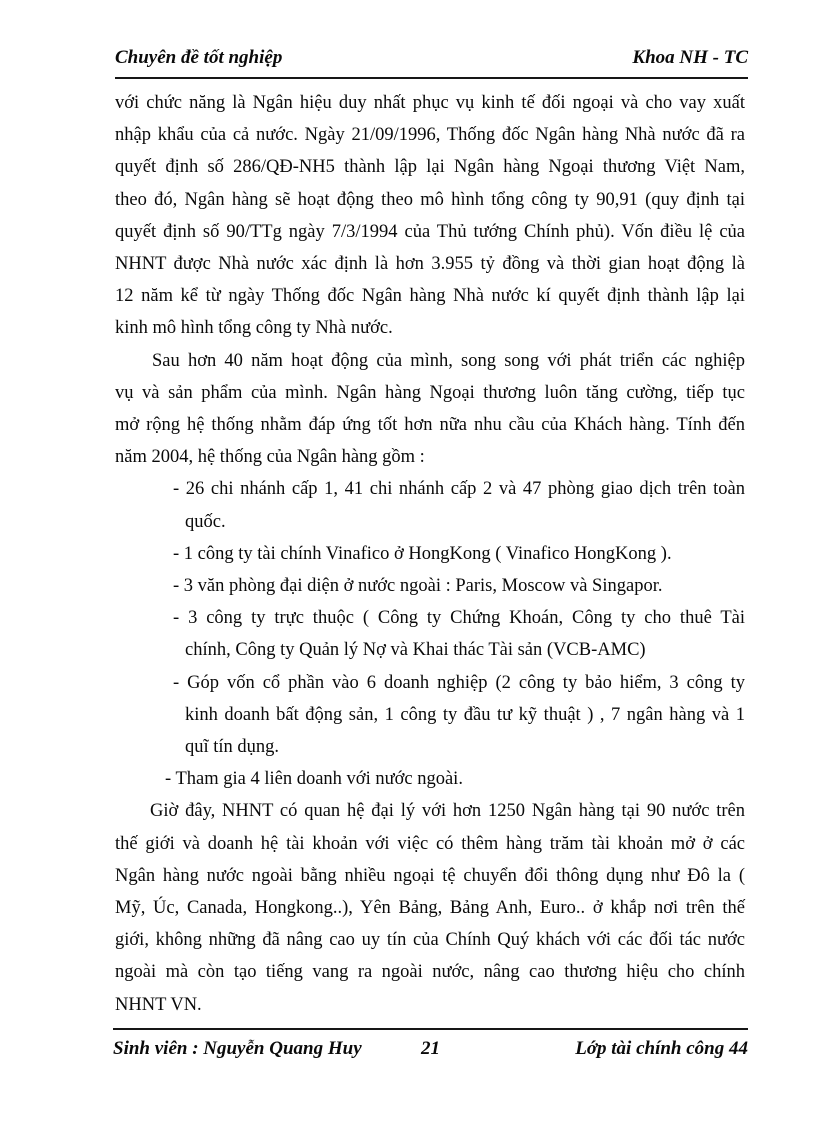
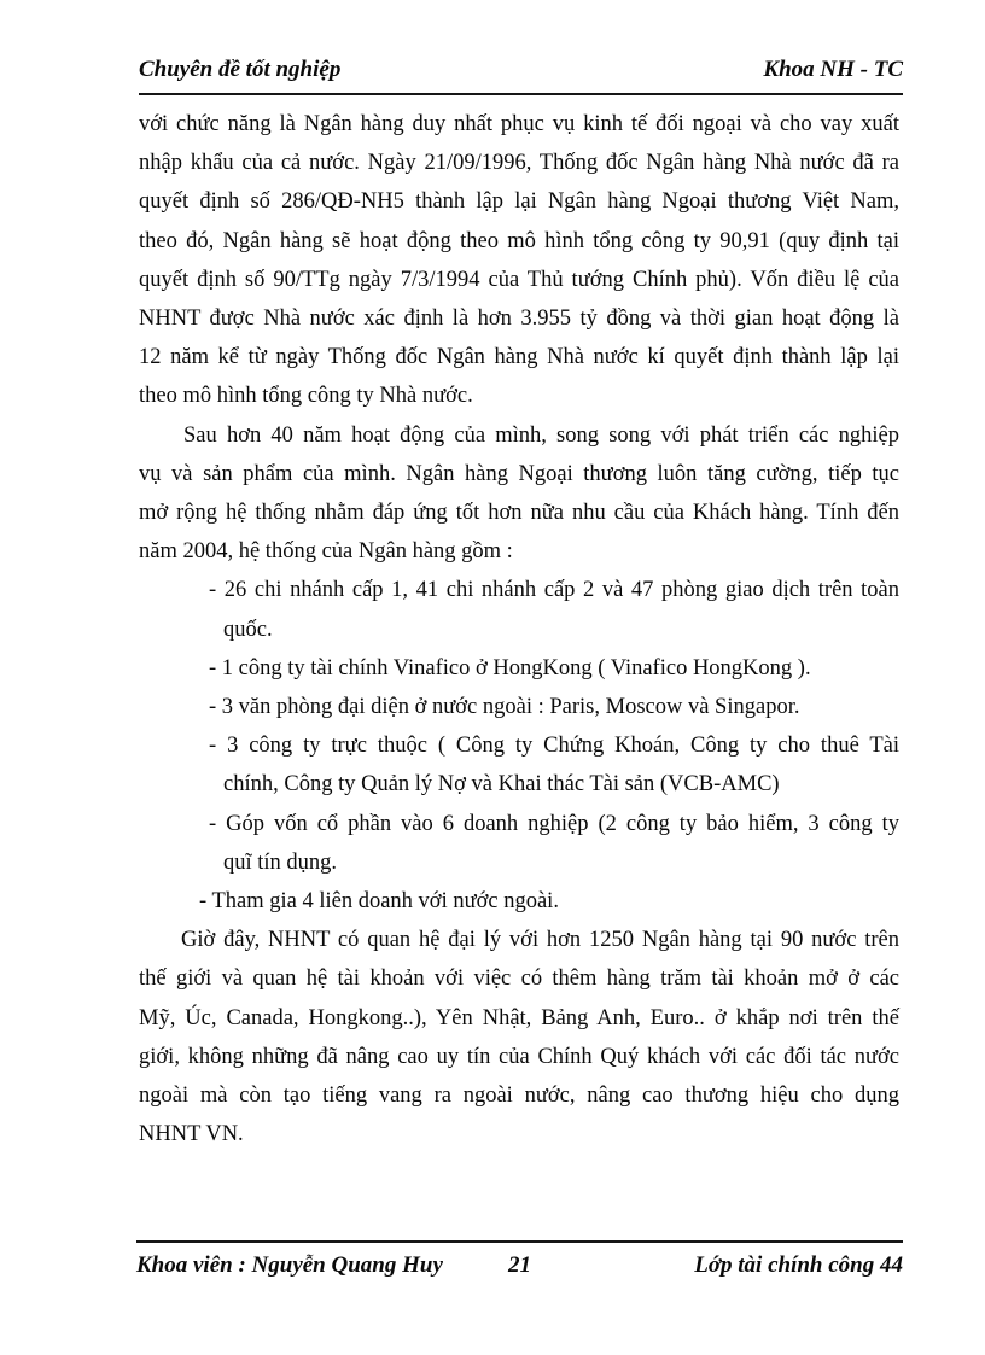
  Chuyên đề tốt nghiệp
  Khoa NH - TC
- với chức năng là Ngân hiệu duy nhất phục vụ kinh tế đối ngoại và cho vay xuất
+ với chức năng là Ngân hàng duy nhất phục vụ kinh tế đối ngoại và cho vay xuất
  nhập khẩu của cả nước. Ngày 21/09/1996, Thống đốc Ngân hàng Nhà nước đã ra
  quyết định số 286/QĐ-NH5 thành lập lại Ngân hàng Ngoại thương Việt Nam,
  theo đó, Ngân hàng sẽ hoạt động theo mô hình tổng công ty 90,91 (quy định tại
  quyết định số 90/TTg ngày 7/3/1994 của Thủ tướng Chính phủ). Vốn điều lệ của
  NHNT được Nhà nước xác định là hơn 3.955 tỷ đồng và thời gian hoạt động là
  12 năm kể từ ngày Thống đốc Ngân hàng Nhà nước kí quyết định thành lập lại
- kinh mô hình tổng công ty Nhà nước.
+ theo mô hình tổng công ty Nhà nước.
  Sau hơn 40 năm hoạt động của mình, song song với phát triển các nghiệp
  vụ và sản phẩm của mình. Ngân hàng Ngoại thương luôn tăng cường, tiếp tục
  mở rộng hệ thống nhằm đáp ứng tốt hơn nữa nhu cầu của Khách hàng. Tính đến
  năm 2004, hệ thống của Ngân hàng gồm :
  - 26 chi nhánh cấp 1, 41 chi nhánh cấp 2 và 47 phòng giao dịch trên toàn
  quốc.
  - 1 công ty tài chính Vinafico ở HongKong ( Vinafico HongKong ).
  - 3 văn phòng đại diện ở nước ngoài : Paris, Moscow và Singapor.
  - 3 công ty trực thuộc ( Công ty Chứng Khoán, Công ty cho thuê Tài
  chính, Công ty Quản lý Nợ và Khai thác Tài sản (VCB-AMC)
  - Góp vốn cổ phần vào 6 doanh nghiệp (2 công ty bảo hiểm, 3 công ty
- kinh doanh bất động sản, 1 công ty đầu tư kỹ thuật ) , 7 ngân hàng và 1
  quĩ tín dụng.
  - Tham gia 4 liên doanh với nước ngoài.
  Giờ đây, NHNT có quan hệ đại lý với hơn 1250 Ngân hàng tại 90 nước trên
- thế giới và doanh hệ tài khoản với việc có thêm hàng trăm tài khoản mở ở các
+ thế giới và quan hệ tài khoản với việc có thêm hàng trăm tài khoản mở ở các
- Ngân hàng nước ngoài bằng nhiều ngoại tệ chuyển đổi thông dụng như Đô la (
- Mỹ, Úc, Canada, Hongkong..), Yên Bảng, Bảng Anh, Euro.. ở khắp nơi trên thế
+ Mỹ, Úc, Canada, Hongkong..), Yên Nhật, Bảng Anh, Euro.. ở khắp nơi trên thế
  giới, không những đã nâng cao uy tín của Chính Quý khách với các đối tác nước
- ngoài mà còn tạo tiếng vang ra ngoài nước, nâng cao thương hiệu cho chính
+ ngoài mà còn tạo tiếng vang ra ngoài nước, nâng cao thương hiệu cho dụng
  NHNT VN.
- Sinh viên : Nguyễn Quang Huy
+ Khoa viên : Nguyễn Quang Huy
  21
  Lớp tài chính công 44
